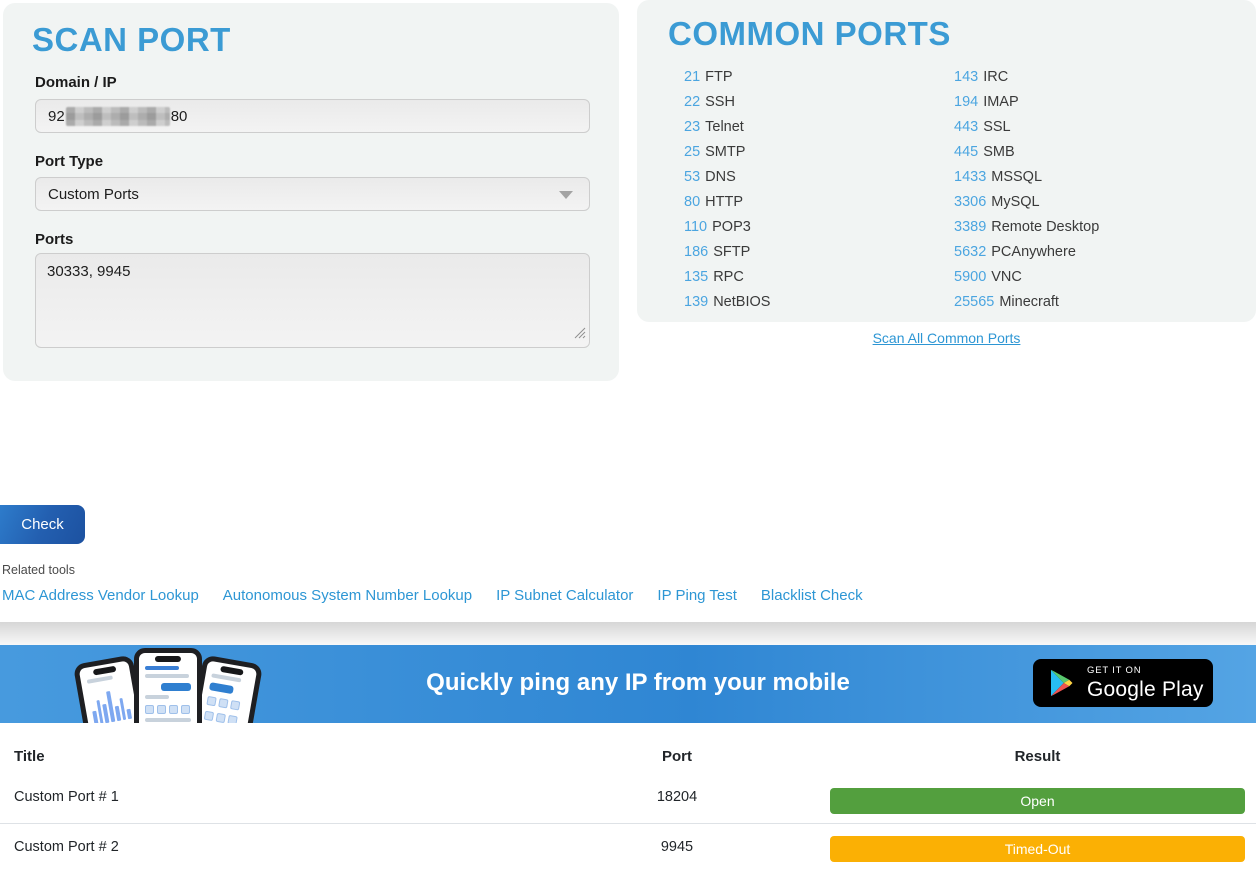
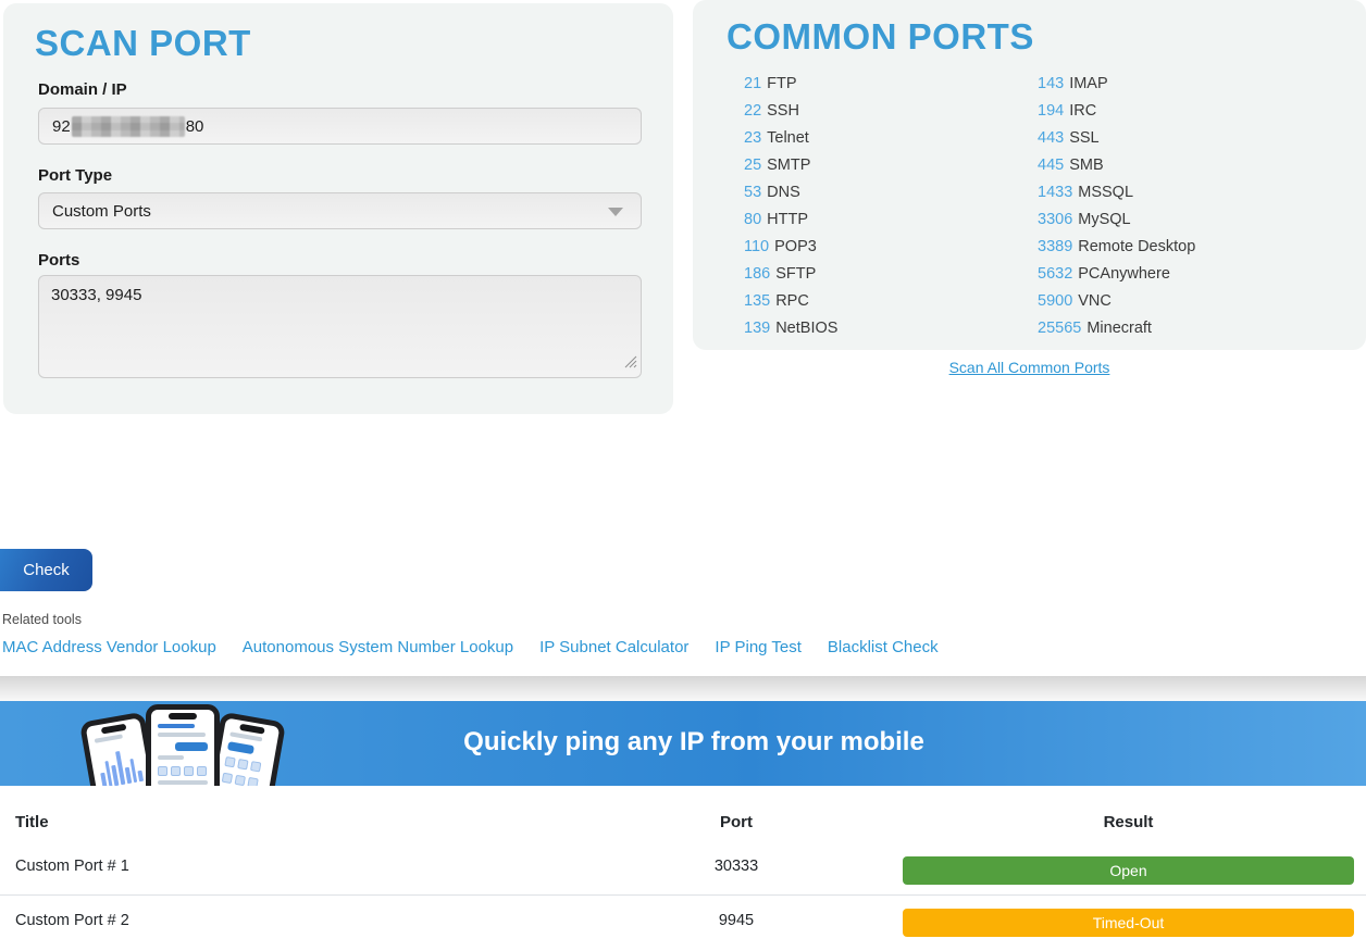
  SCAN PORT
  Domain / IP
  92
  80
  Port Type
  Custom Ports
  Ports
  30333, 9945
  COMMON PORTS
  21
  FTP
  22
  SSH
  23
  Telnet
  25
  SMTP
  53
  DNS
  80
  HTTP
  110
  POP3
  186
  SFTP
  135
  RPC
  139
  NetBIOS
  143
- IRC
+ IMAP
  194
- IMAP
+ IRC
  443
  SSL
  445
  SMB
  1433
  MSSQL
  3306
  MySQL
  3389
  Remote Desktop
  5632
  PCAnywhere
  5900
  VNC
  25565
  Minecraft
  Scan All Common Ports
  Check
  Related tools
  MAC Address Vendor Lookup
  Autonomous System Number Lookup
  IP Subnet Calculator
  IP Ping Test
  Blacklist Check
  Quickly ping any IP from your mobile
- GET IT ON
- Google Play
  Title
  Port
  Result
  Custom Port # 1
- 18204
+ 30333
  Open
  Custom Port # 2
  9945
  Timed-Out
